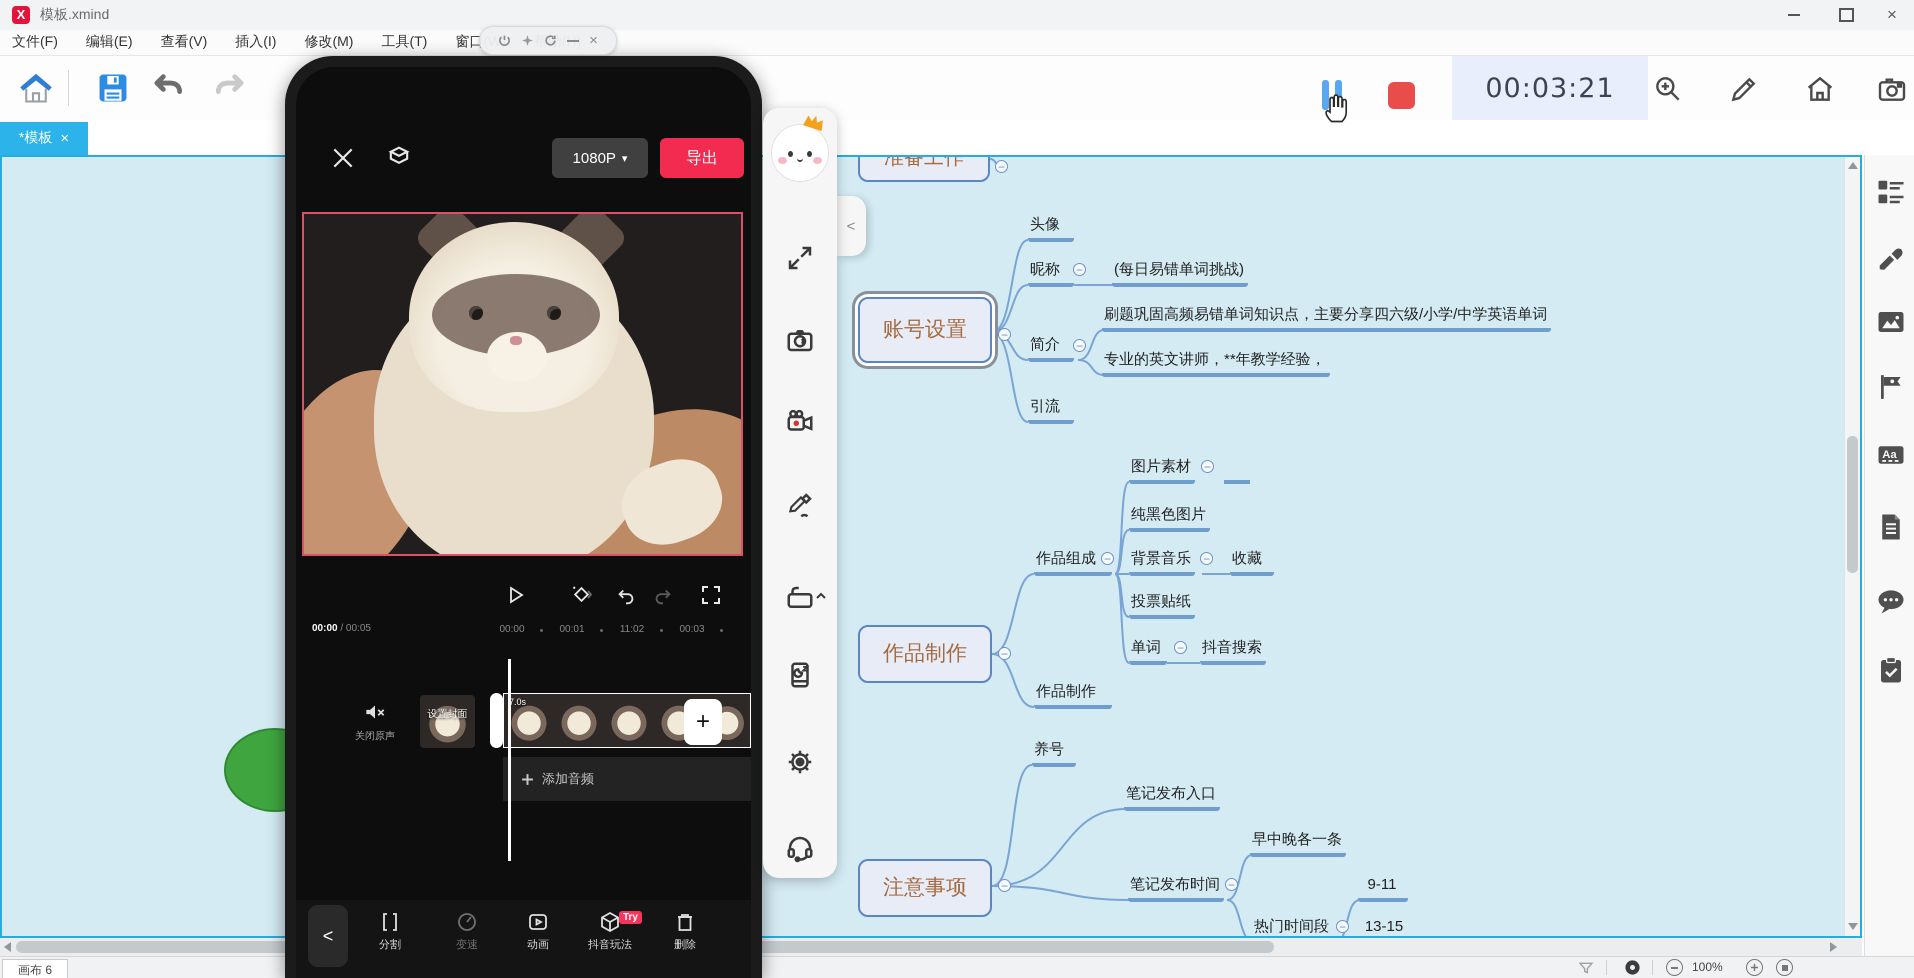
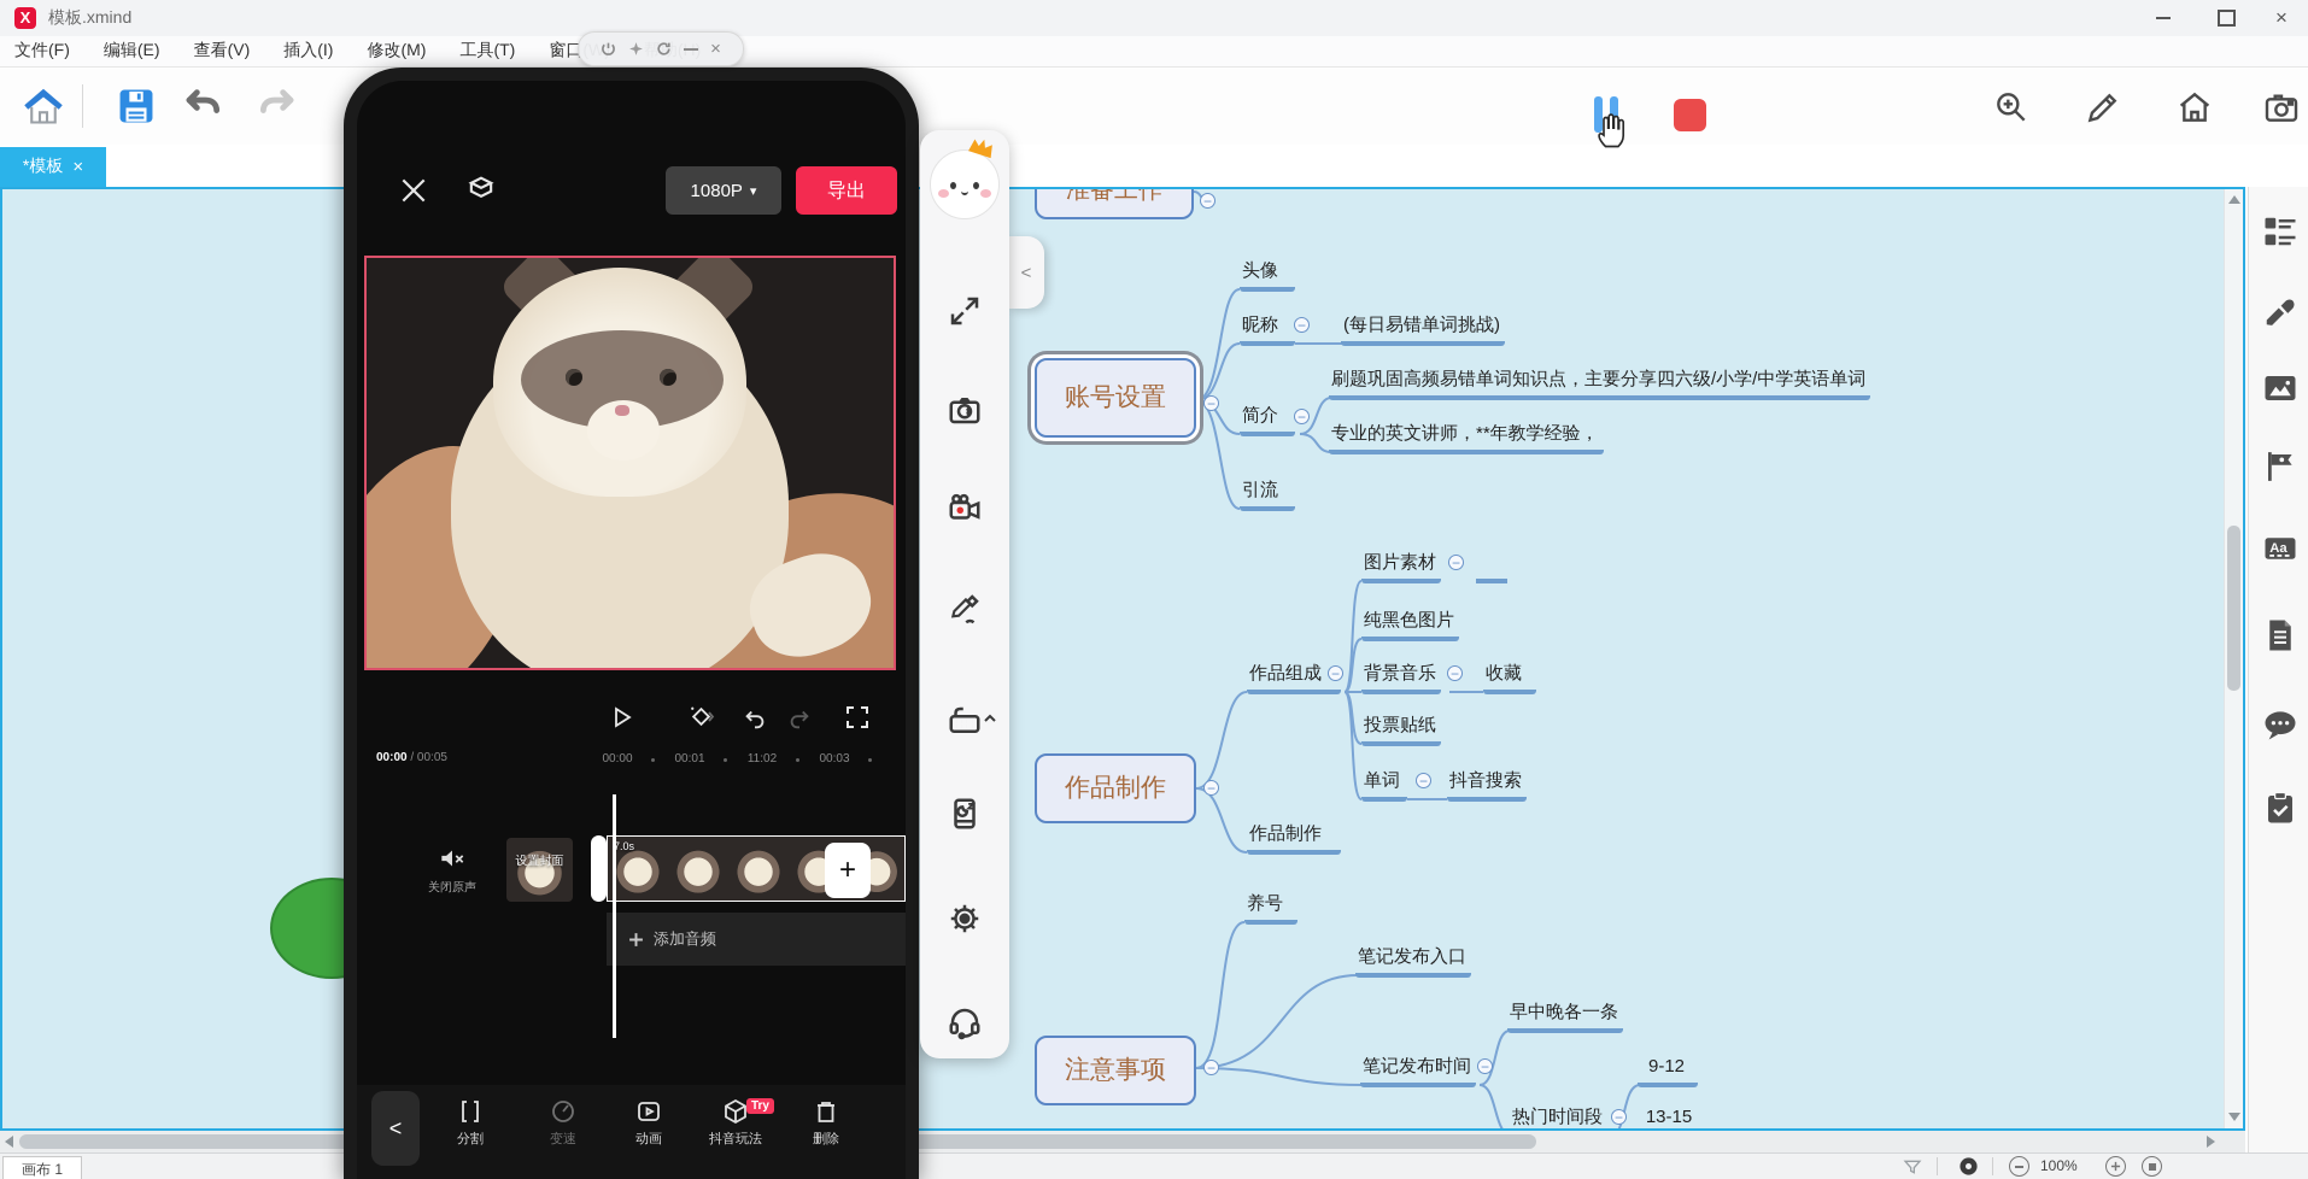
  X
  模板.xmind
  ×
  文件(F)
  编辑(E)
  查看(V)
  插入(I)
  修改(M)
  工具(T)
  ×
- 00:03:21
  *模板
  ×
  准备工作
  账号设置
  作品制作
  注意事项
  头像
  昵称
  (每日易错单词挑战)
  简介
  刷题巩固高频易错单词知识点，主要分享四六级/小学/中学英语单词
  专业的英文讲师，**年教学经验，
  引流
  作品组成
  图片素材
  纯黑色图片
  背景音乐
  收藏
  投票贴纸
  单词
  抖音搜索
  作品制作
  养号
  笔记发布入口
  笔记发布时间
  早中晚各一条
- 9-11
+ 9-12
  热门时间段
  13-15
  −
  −
  −
  −
  −
  −
  −
  −
  −
  −
  −
  −
  Aa
- 画布 6
+ 画布 1
  100%
  1080P
  ▾
  导出
  00:00 / 00:05
  00:00
  00:01
  11:02
  00:03
  关闭原声
  设置封面
  7.0s
  +
  添加音频
  <
  分割
  变速
  动画
  抖音玩法
  Try
  删除
  <
